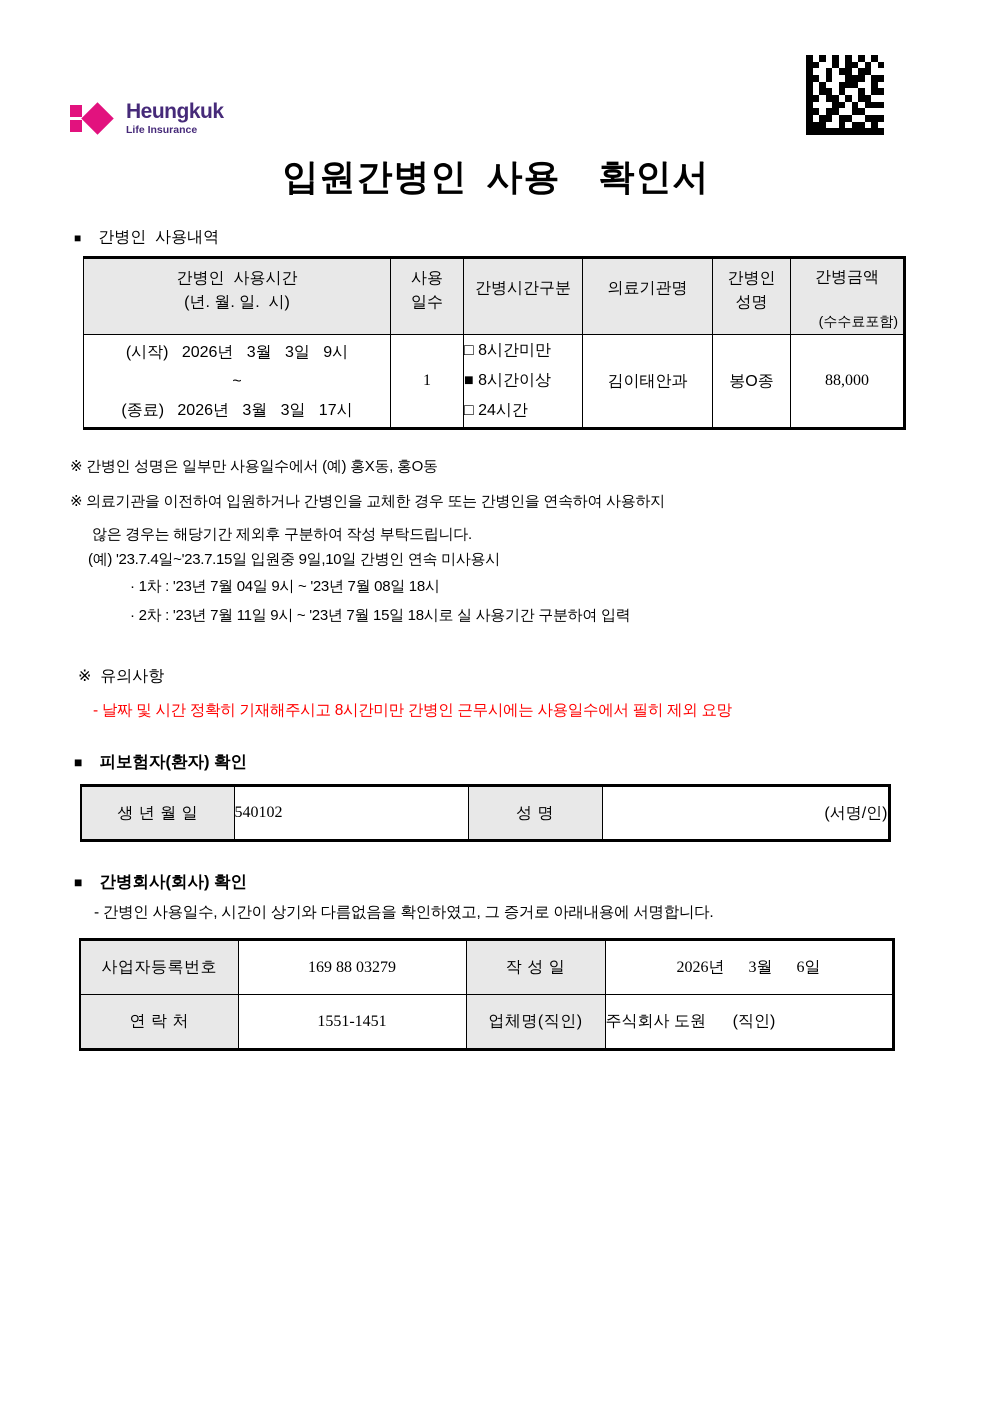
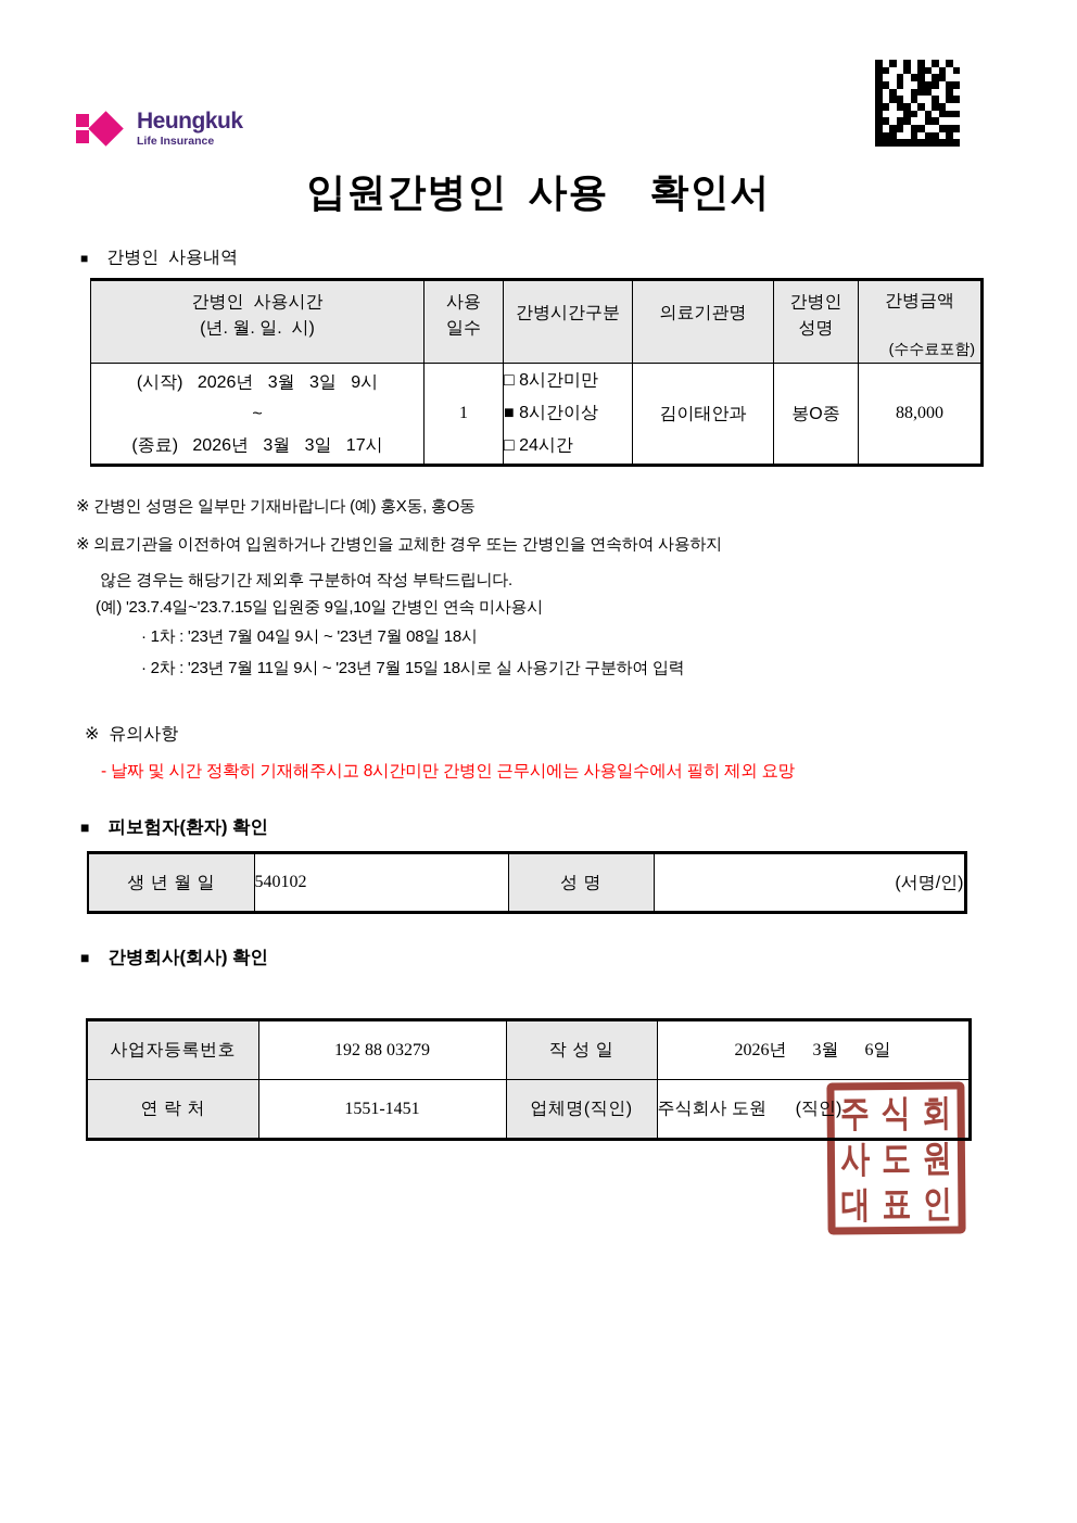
  Heungkuk
  Life Insurance
  입원간병인 사용 확인서
  ■
  간병인 사용내역
  간병인 사용시간 (년. 월. 일. 시)	사용 일수	간병시간구분	의료기관명	간병인 성명	간병금액 (수수료포함)
  (시작) 2026년 3월 3일 9시 ~ (종료) 2026년 3월 3일 17시	1	□ 8시간미만 ■ 8시간이상 □ 24시간	김이태안과	봉O종	88,000
- ※ 간병인 성명은 일부만 사용일수에서 (예) 홍X동, 홍O동
+ ※ 간병인 성명은 일부만 기재바랍니다 (예) 홍X동, 홍O동
  ※ 의료기관을 이전하여 입원하거나 간병인을 교체한 경우 또는 간병인을 연속하여 사용하지
  않은 경우는 해당기간 제외후 구분하여 작성 부탁드립니다.
  (예) '23.7.4일~'23.7.15일 입원중 9일,10일 간병인 연속 미사용시
  · 1차 : '23년 7월 04일 9시 ~ '23년 7월 08일 18시
  · 2차 : '23년 7월 11일 9시 ~ '23년 7월 15일 18시로 실 사용기간 구분하여 입력
  ※ 유의사항
  - 날짜 및 시간 정확히 기재해주시고 8시간미만 간병인 근무시에는 사용일수에서 필히 제외 요망
  ■
  피보험자(환자) 확인
  생 년 월 일	540102	성 명	(서명/인)
  ■
  간병회사(회사) 확인
- - 간병인 사용일수, 시간이 상기와 다름없음을 확인하였고, 그 증거로 아래내용에 서명합니다.
- 사업자등록번호	169 88 03279	작 성 일	2026년 3월 6일
+ 사업자등록번호	192 88 03279	작 성 일	2026년 3월 6일
  연 락 처	1551-1451	업체명(직인)	주식회사 도원 (직인)
+ 주
+ 식
+ 회
+ 사
+ 도
+ 원
+ 대
+ 표
+ 인
